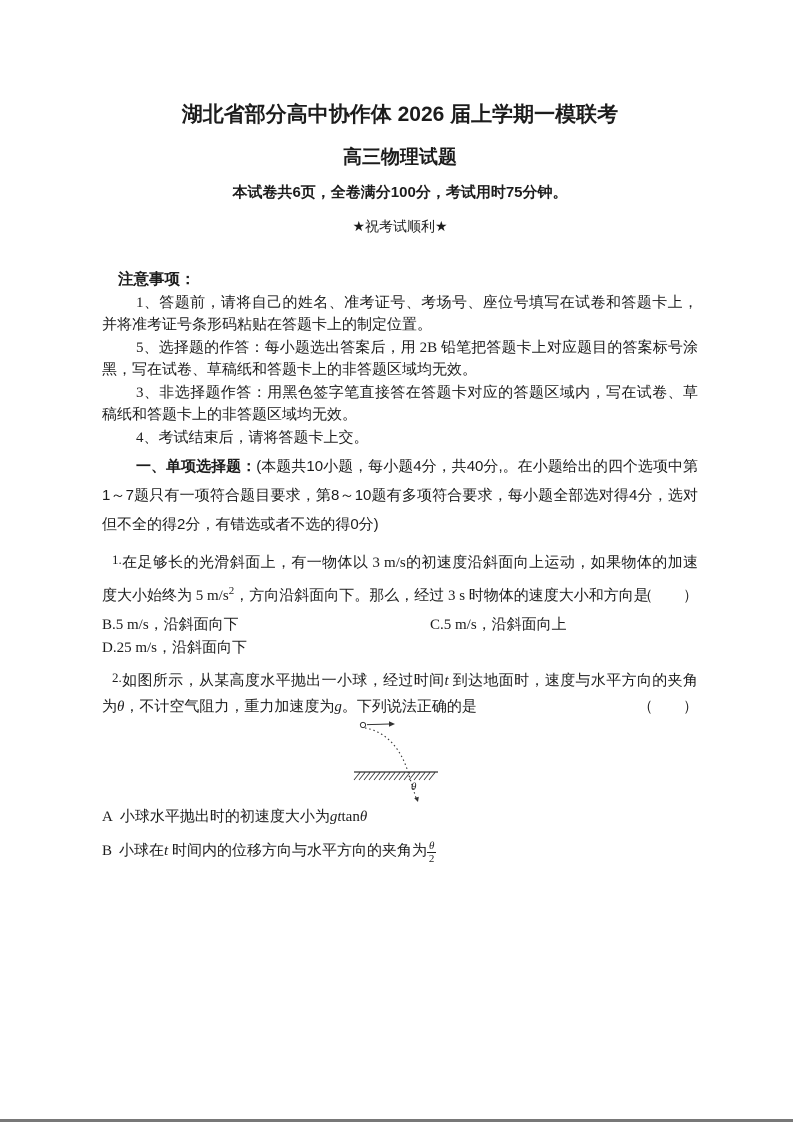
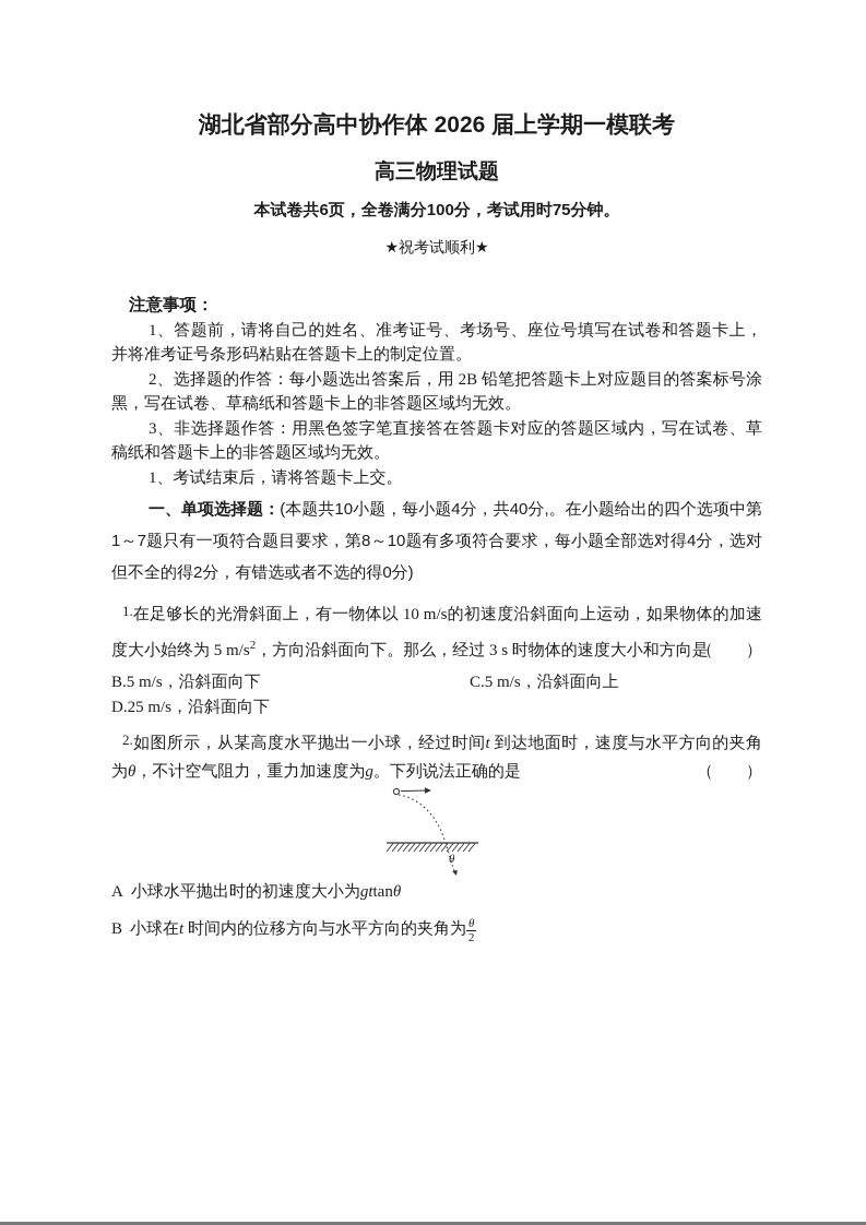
  湖北省部分高中协作体 2026 届上学期一模联考
  高三物理试题
  本试卷共6页，全卷满分100分，考试用时75分钟。
  ★祝考试顺利★
  注意事项：
  1、答题前，请将自己的姓名、准考证号、考场号、座位号填写在试卷和答题卡上，并将准考证号条形码粘贴在答题卡上的制定位置。
- 5、选择题的作答：每小题选出答案后，用 2B 铅笔把答题卡上对应题目的答案标号涂黑，写在试卷、草稿纸和答题卡上的非答题区域均无效。
+ 2、选择题的作答：每小题选出答案后，用 2B 铅笔把答题卡上对应题目的答案标号涂黑，写在试卷、草稿纸和答题卡上的非答题区域均无效。
  3、非选择题作答：用黑色签字笔直接答在答题卡对应的答题区域内，写在试卷、草稿纸和答题卡上的非答题区域均无效。
- 4、考试结束后，请将答题卡上交。
+ 1、考试结束后，请将答题卡上交。
  一、单项选择题：(本题共10小题，每小题4分，共40分,。在小题给出的四个选项中第1～7题只有一项符合题目要求，第8～10题有多项符合要求，每小题全部选对得4分，选对但不全的得2分，有错选或者不选的得0分)
- 1.在足够长的光滑斜面上，有一物体以 3 m/s的初速度沿斜面向上运动，如果物体的加速度大小始终为 5 m/s2，方向沿斜面向下。那么，经过 3 s 时物体的速度大小和方向是
+ 1.在足够长的光滑斜面上，有一物体以 10 m/s的初速度沿斜面向上运动，如果物体的加速度大小始终为 5 m/s2，方向沿斜面向下。那么，经过 3 s 时物体的速度大小和方向是
  （ ）
  B.5 m/s，沿斜面向下
  C.5 m/s，沿斜面向上
  D.25 m/s，沿斜面向下
  2.如图所示，从某高度水平抛出一小球，经过时间t 到达地面时，速度与水平方向的夹角为θ，不计空气阻力，重力加速度为g。下列说法正确的是
  （ ）
  θ
  A 小球水平抛出时的初速度大小为gttanθ
  B 小球在t 时间内的位移方向与水平方向的夹角为
  θ
  2
